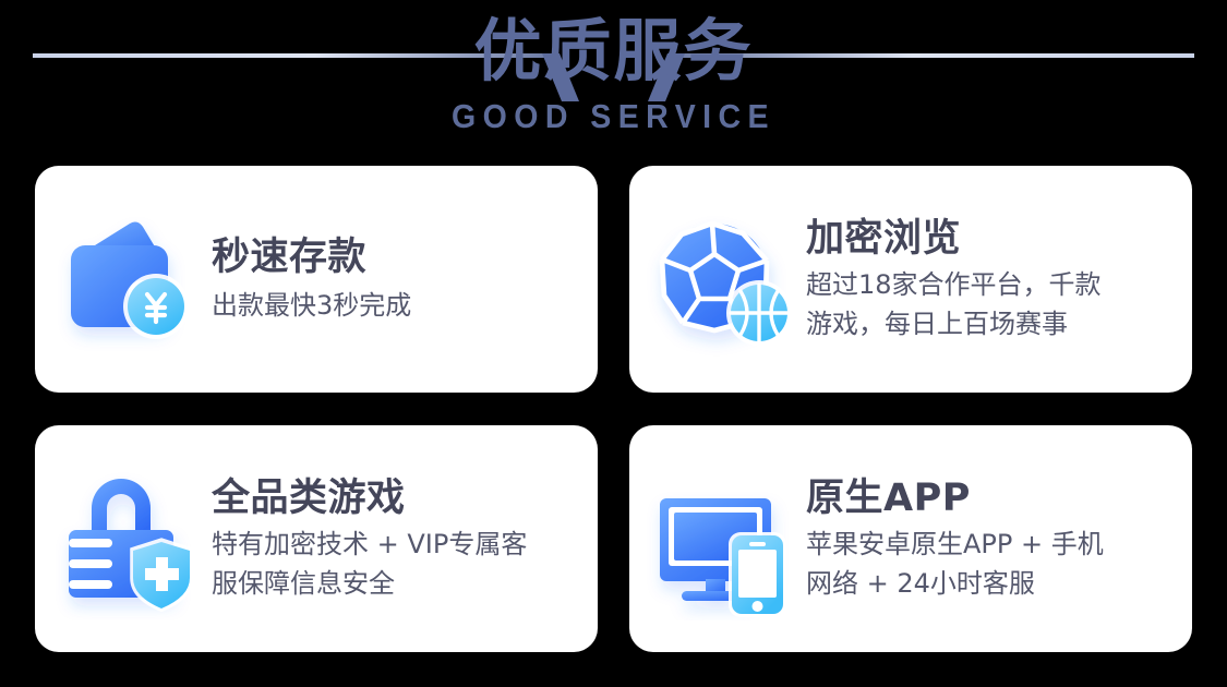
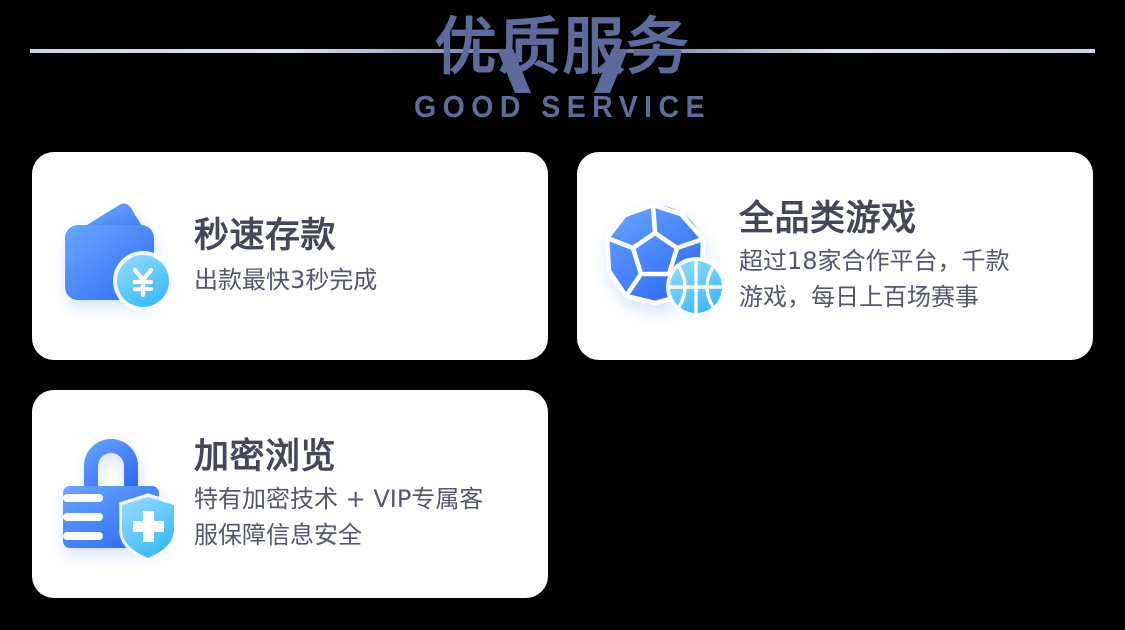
  优质服务
  GOOD SERVICE
  秒速存款
  出款最快3秒完成
- 加密浏览
+ 全品类游戏
  超过18家合作平台，千款
  游戏，每日上百场赛事
- 全品类游戏
+ 加密浏览
  特有加密技术 + VIP专属客
  服保障信息安全
- 原生APP
- 苹果安卓原生APP + 手机
- 网络 + 24小时客服
